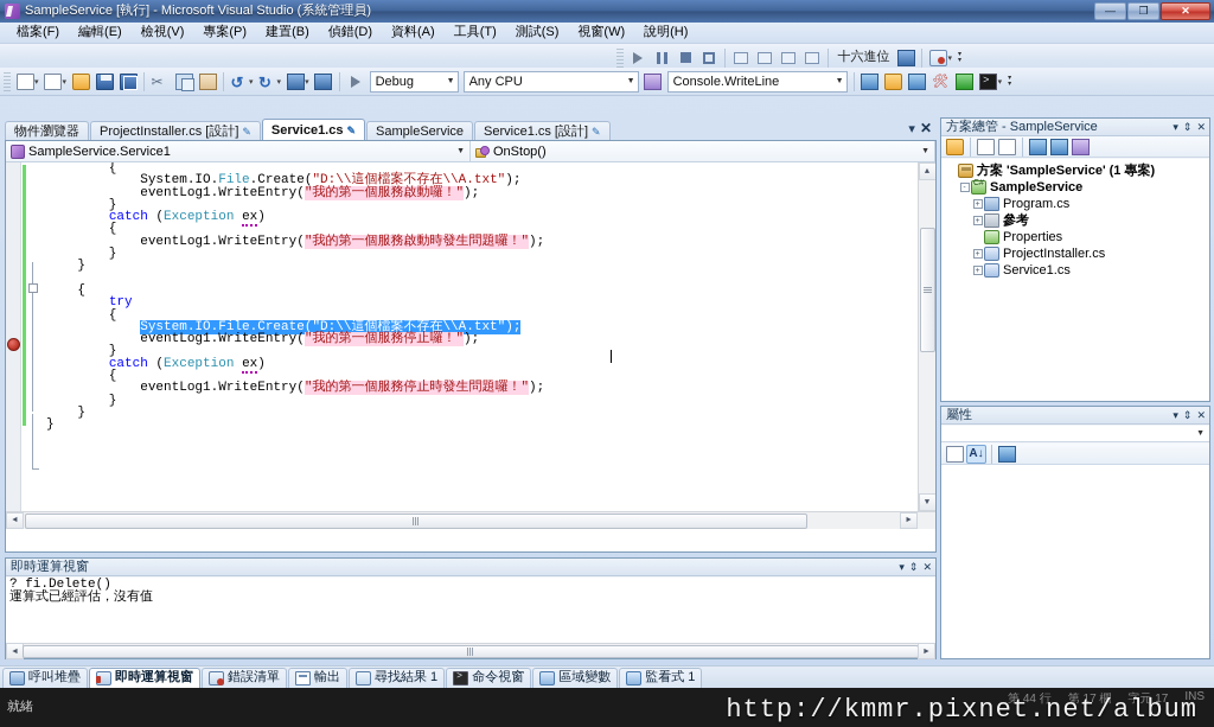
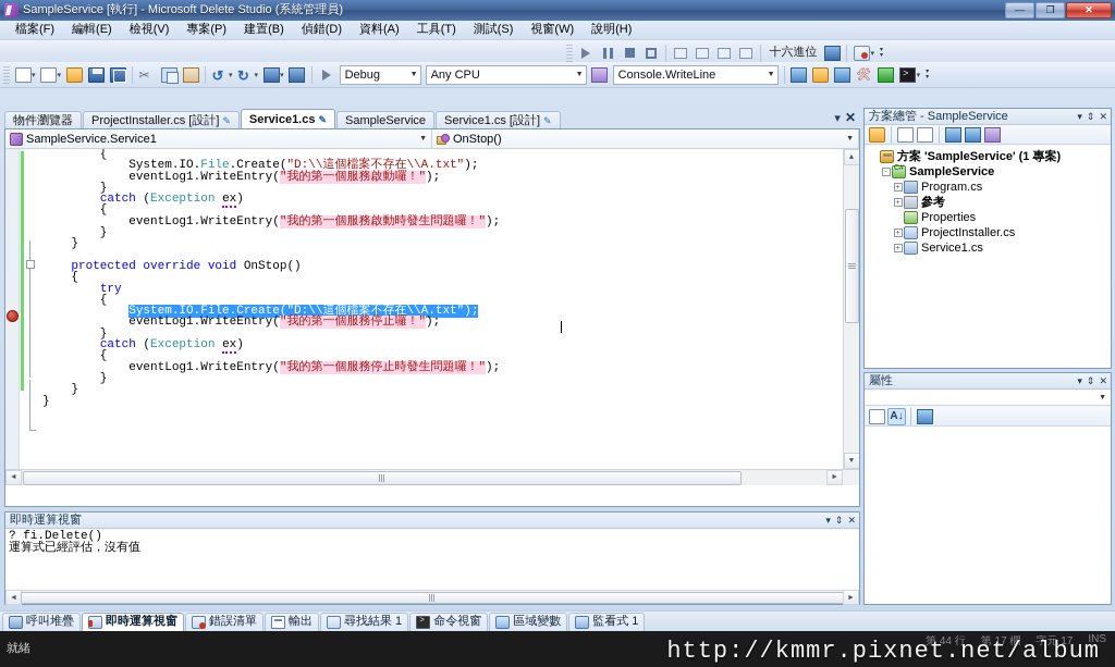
- SampleService [執行] - Microsoft Visual Studio (系統管理員)
+ SampleService [執行] - Microsoft Delete Studio (系統管理員)
  —
  ❐
  ✕
  檔案(F)
  編輯(E)
  檢視(V)
  專案(P)
  建置(B)
  偵錯(D)
  資料(A)
  工具(T)
  測試(S)
  視窗(W)
  說明(H)
  十六進位
  ✂
  ↺
  ↻
  Debug
  Any CPU
  Console.WriteLine
  🛠
  物件瀏覽器
  ProjectInstaller.cs [設計]
  ✎
  Service1.cs
  ✎
  SampleService
  Service1.cs [設計]
  ✎
  ▾
  ✕
  SampleService.Service1
  OnStop()
  {
  System.IO.File.Create("D:\\這個檔案不存在\\A.txt");
  eventLog1.WriteEntry("我的第一個服務啟動囉！");
  }
  catch (Exception ex)
  {
  eventLog1.WriteEntry("我的第一個服務啟動時發生問題囉！");
  }
  }
+ protected override void OnStop()
  {
  try
  {
  System.IO.File.Create("D:\\這個檔案不存在\\A.txt");
  eventLog1.WriteEntry("我的第一個服務停止囉！");
  }
  catch (Exception ex)
  {
  eventLog1.WriteEntry("我的第一個服務停止時發生問題囉！");
  }
  }
  }
  ▲
  ▼
  ◄
  ►
  方案總管 - SampleService
  ▾
  ⇕
  ✕
  方案 'SampleService' (1 專案)
  SampleService
  Program.cs
  參考
  Properties
  ProjectInstaller.cs
  Service1.cs
  屬性
  ▾
  ⇕
  ✕
  A↓
  即時運算視窗
  ▾
  ⇕
  ✕
  ? fi.Delete()
  運算式已經評估，沒有值
  呼叫堆疊
  即時運算視窗
  錯誤清單
  輸出
  尋找結果 1
  命令視窗
  區域變數
  監看式 1
  就緒
  第 44 行
  第 17 欄
  字元 17
  INS
  http://kmmr.pixnet.net/album
